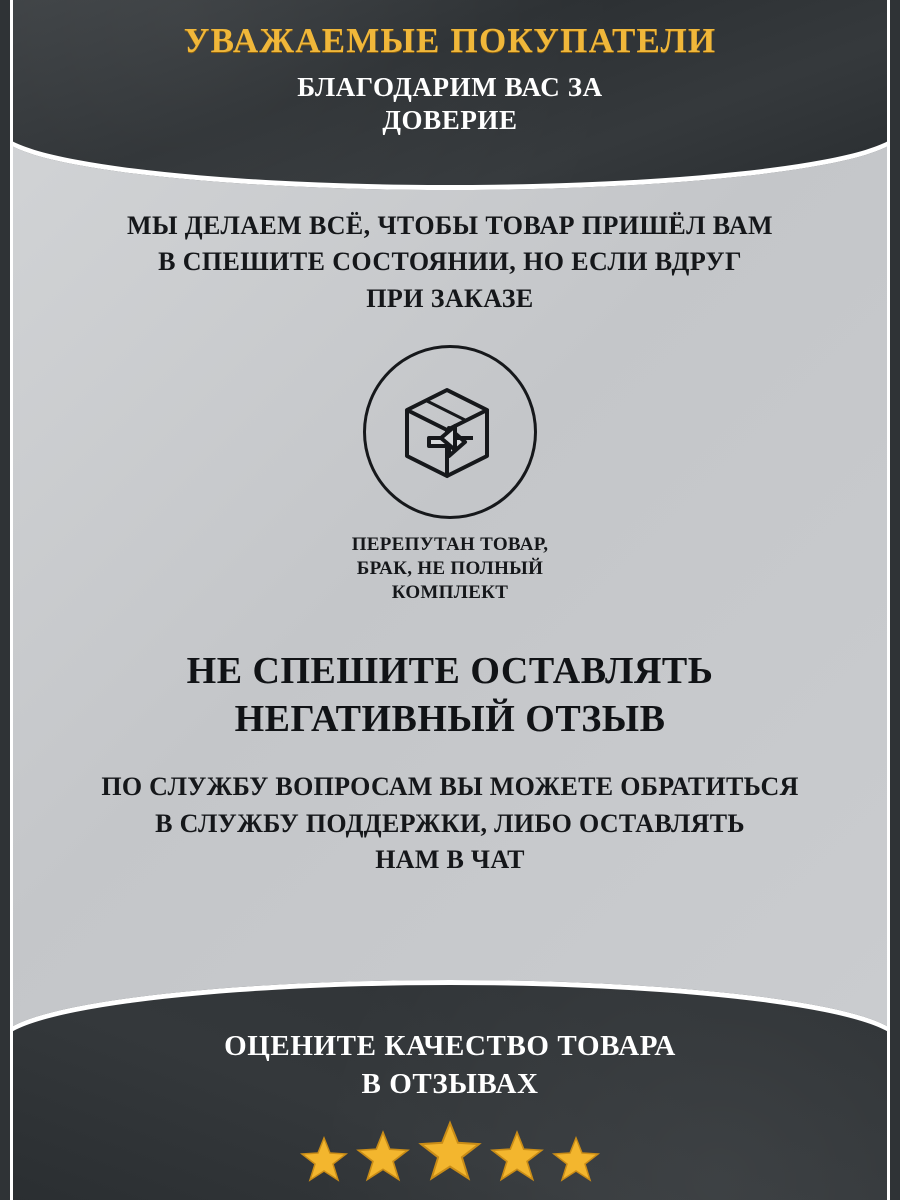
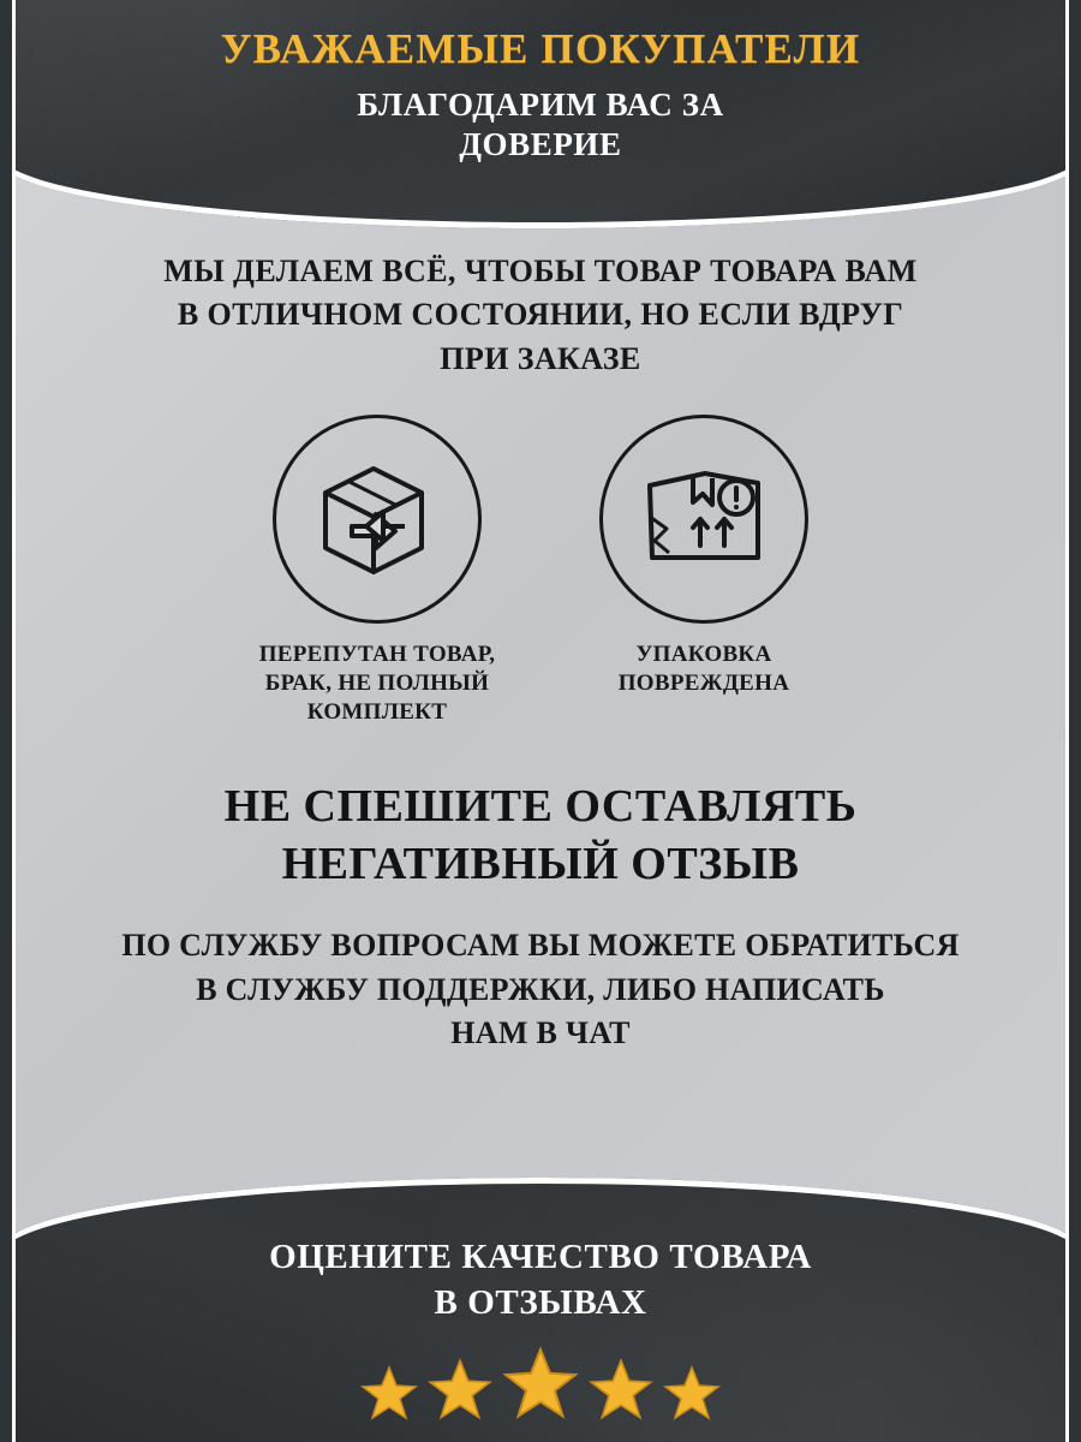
  УВАЖАЕМЫЕ ПОКУПАТЕЛИ
  БЛАГОДАРИМ ВАС ЗА
  ДОВЕРИЕ
- МЫ ДЕЛАЕМ ВСЁ, ЧТОБЫ ТОВАР ПРИШЁЛ ВАМ
+ МЫ ДЕЛАЕМ ВСЁ, ЧТОБЫ ТОВАР ТОВАРА ВАМ
- В СПЕШИТЕ СОСТОЯНИИ, НО ЕСЛИ ВДРУГ
+ В ОТЛИЧНОМ СОСТОЯНИИ, НО ЕСЛИ ВДРУГ
  ПРИ ЗАКАЗЕ
  ПЕРЕПУТАН ТОВАР,
  БРАК, НЕ ПОЛНЫЙ
  КОМПЛЕКТ
+ УПАКОВКА
+ ПОВРЕЖДЕНА
  НЕ СПЕШИТЕ ОСТАВЛЯТЬ
  НЕГАТИВНЫЙ ОТЗЫВ
  ПО СЛУЖБУ ВОПРОСАМ ВЫ МОЖЕТЕ ОБРАТИТЬСЯ
- В СЛУЖБУ ПОДДЕРЖКИ, ЛИБО ОСТАВЛЯТЬ
+ В СЛУЖБУ ПОДДЕРЖКИ, ЛИБО НАПИСАТЬ
  НАМ В ЧАТ
  ОЦЕНИТЕ КАЧЕСТВО ТОВАРА
  В ОТЗЫВАХ
